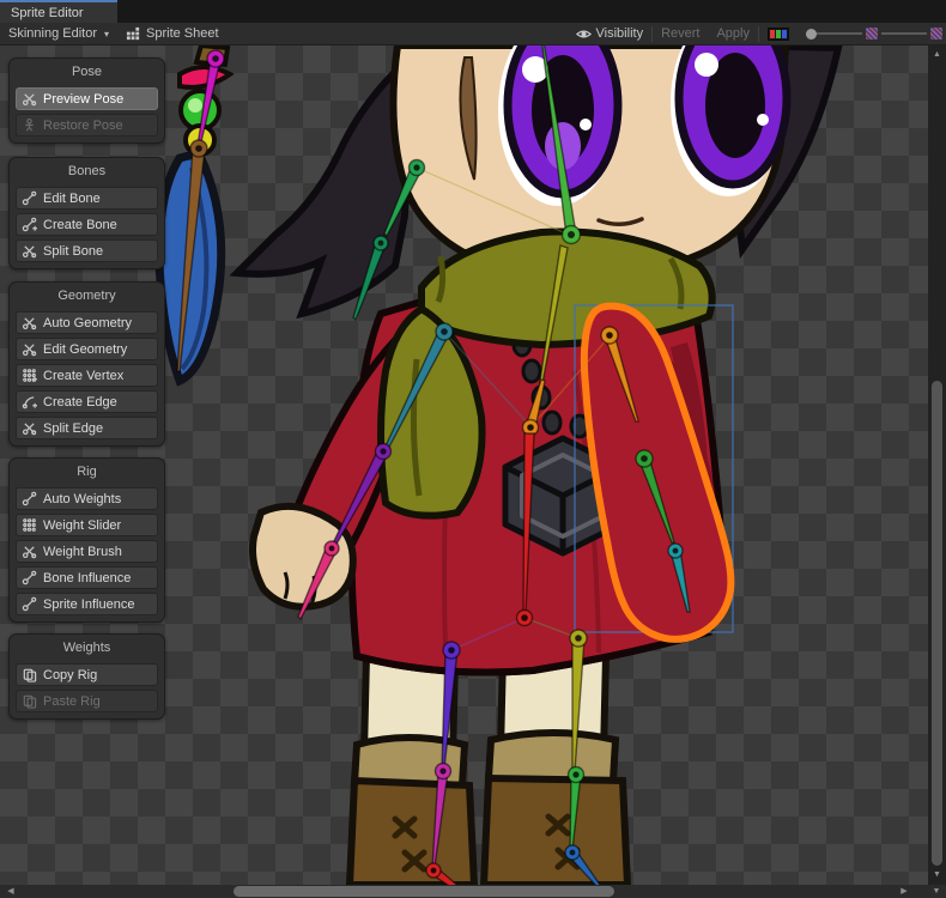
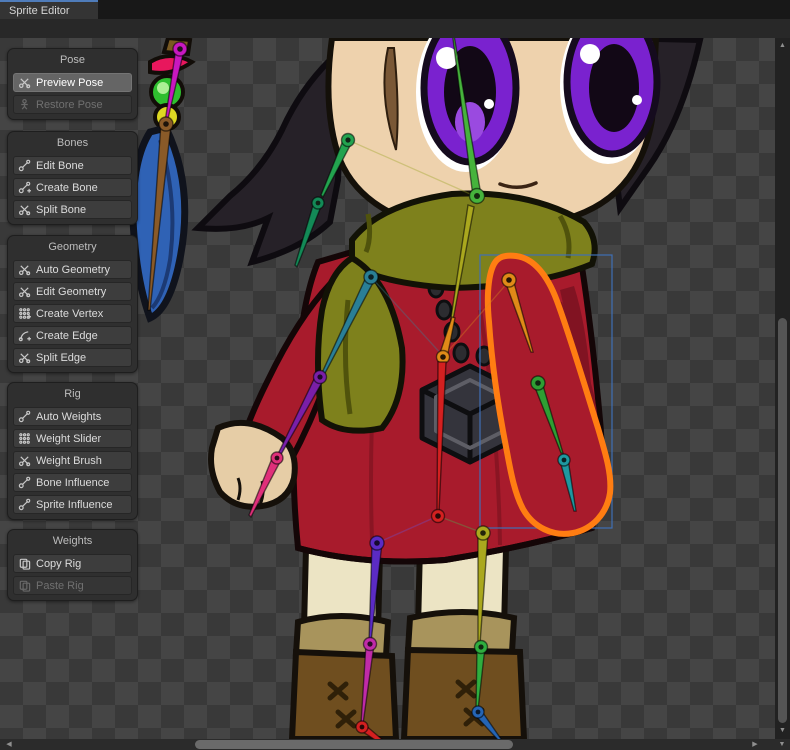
  Sprite Editor
- Skinning Editor
- ▾
- Sprite Sheet
- Visibility
- Revert
- Apply
  Pose
  Preview Pose
  Restore Pose
  Bones
  Edit Bone
  Create Bone
  Split Bone
  Geometry
  Auto Geometry
  Edit Geometry
  Create Vertex
  Create Edge
  Split Edge
  Rig
  Auto Weights
  Weight Slider
  Weight Brush
  Bone Influence
  Sprite Influence
  Weights
  Copy Rig
  Paste Rig
